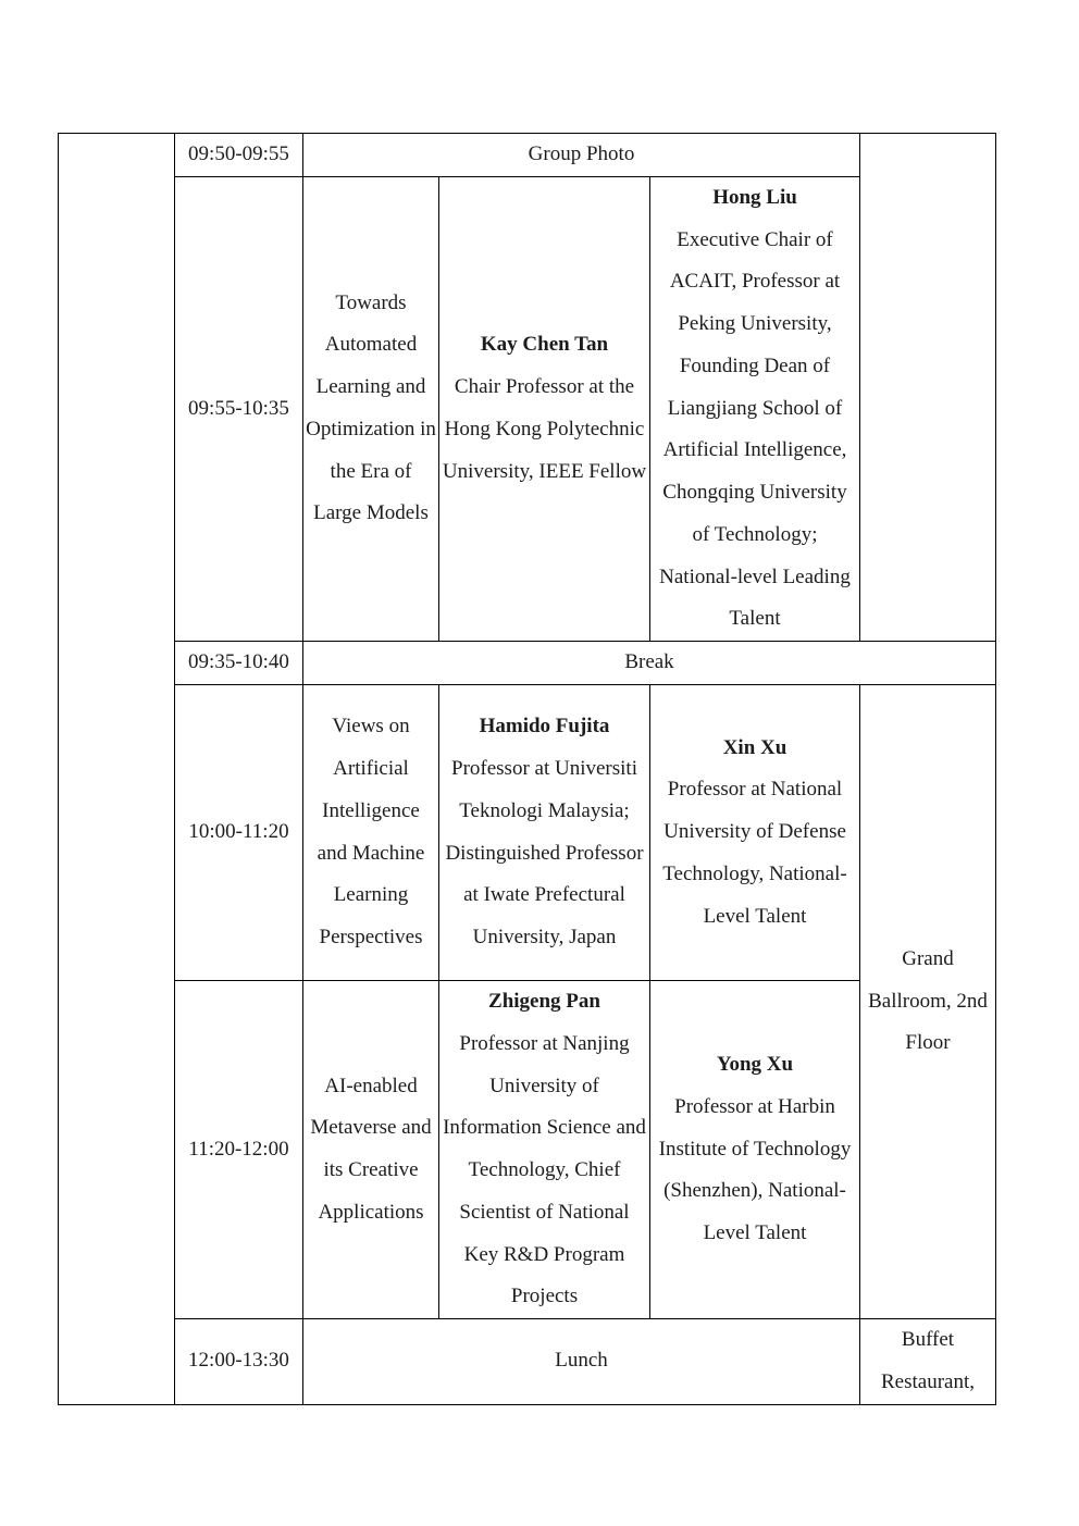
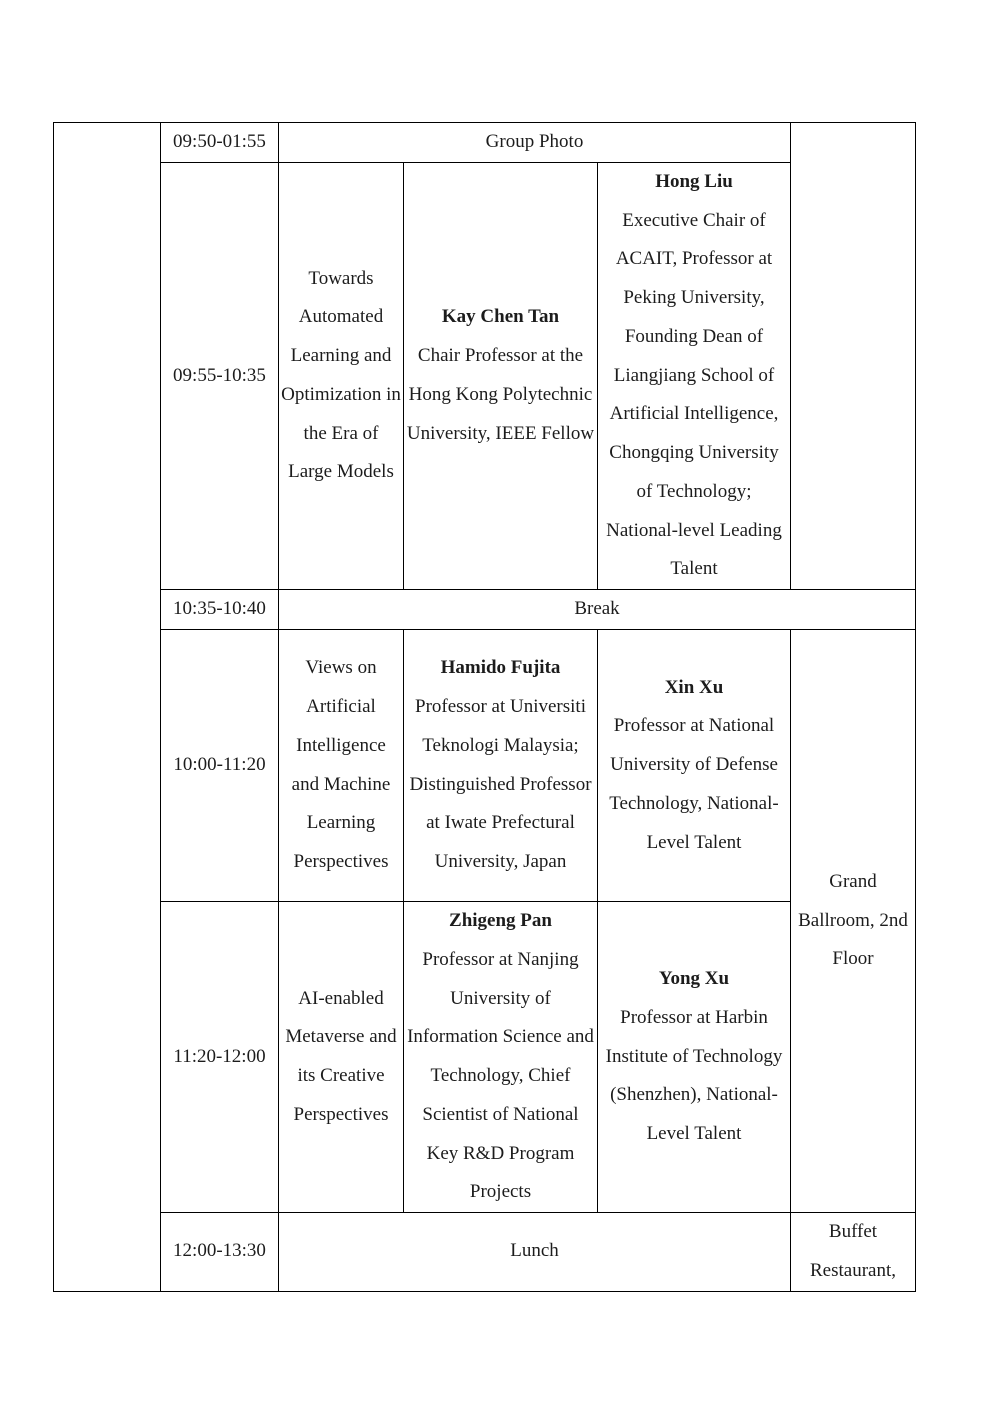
- 	09:50-09:55	Group Photo
+ 	09:50-01:55	Group Photo
  09:55-10:35	Towards Automated Learning and Optimization in the Era of Large Models	Kay Chen Tan Chair Professor at the Hong Kong Polytechnic University, IEEE Fellow	Hong Liu Executive Chair of ACAIT, Professor at Peking University, Founding Dean of Liangjiang School of Artificial Intelligence, Chongqing University of Technology; National-level Leading Talent
- 09:35-10:40	Break
+ 10:35-10:40	Break
  10:00-11:20	Views on Artificial Intelligence and Machine Learning Perspectives	Hamido Fujita Professor at Universiti Teknologi Malaysia; Distinguished Professor at Iwate Prefectural University, Japan	Xin Xu Professor at National University of Defense Technology, National-Level Talent	Grand Ballroom, 2nd Floor
- 11:20-12:00	AI-enabled Metaverse and its Creative Applications	Zhigeng Pan Professor at Nanjing University of Information Science and Technology, Chief Scientist of National Key R&D Program Projects	Yong Xu Professor at Harbin Institute of Technology (Shenzhen), National-Level Talent
+ 11:20-12:00	AI-enabled Metaverse and its Creative Perspectives	Zhigeng Pan Professor at Nanjing University of Information Science and Technology, Chief Scientist of National Key R&D Program Projects	Yong Xu Professor at Harbin Institute of Technology (Shenzhen), National-Level Talent
  12:00-13:30	Lunch	Buffet Restaurant,
